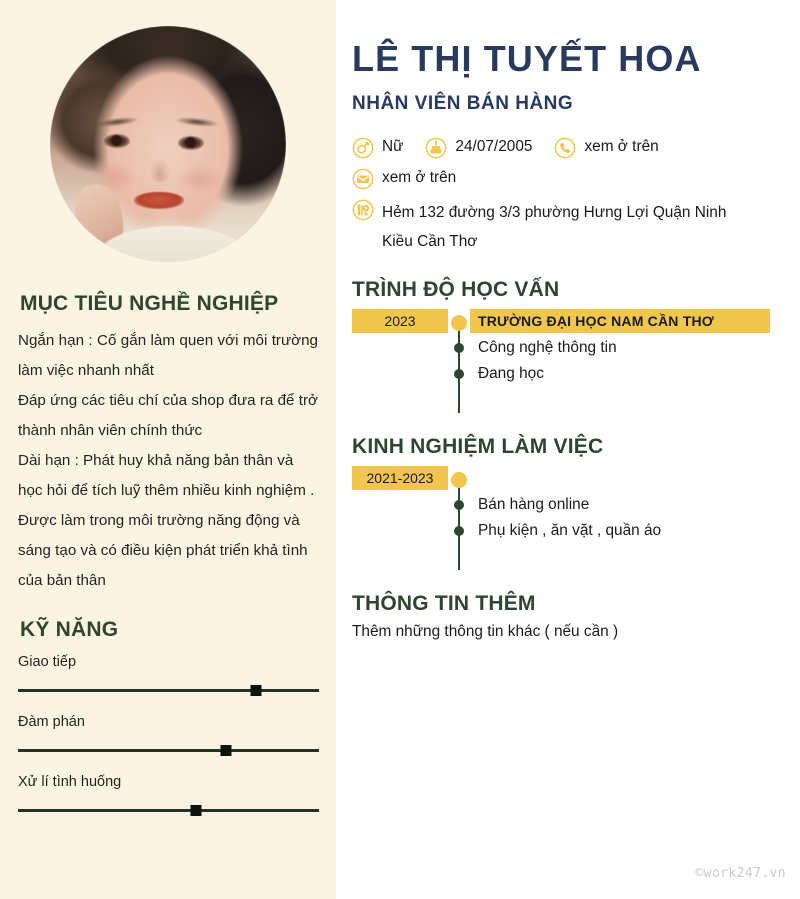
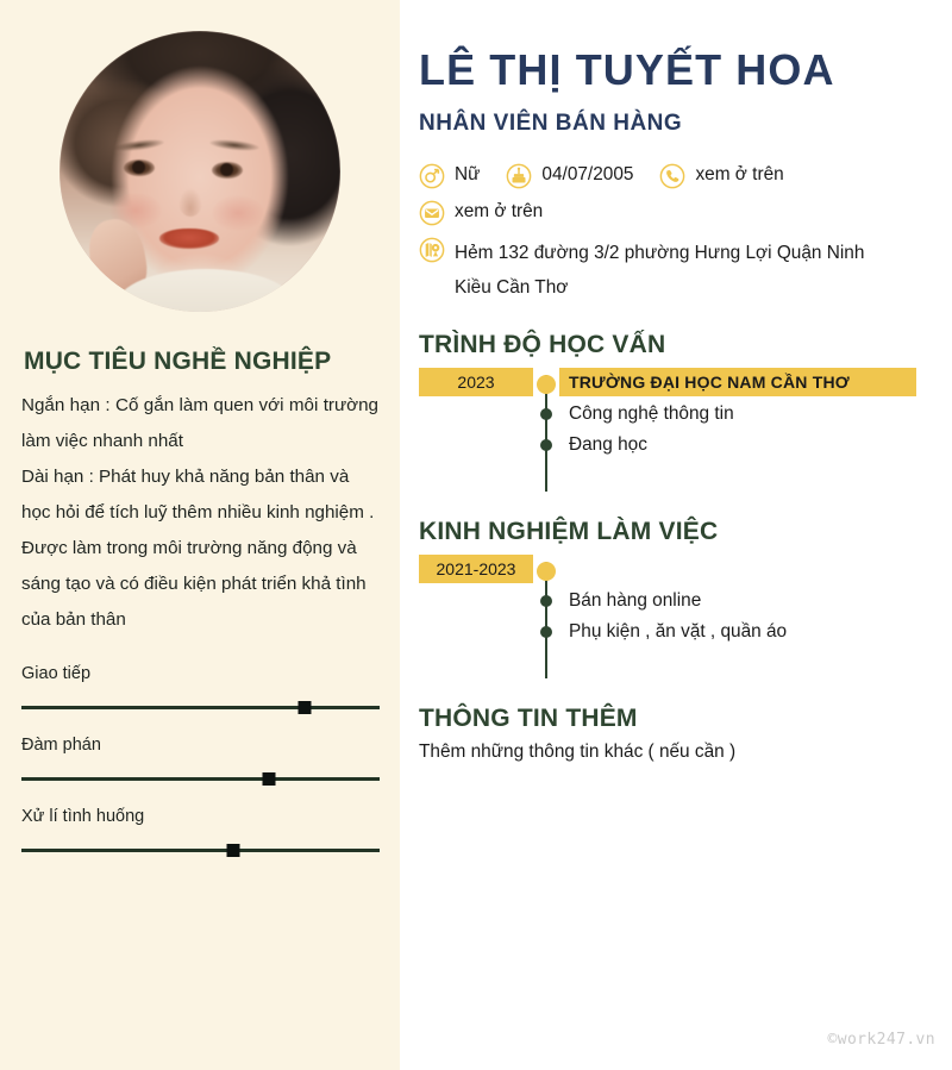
  MỤC TIÊU NGHỀ NGHIỆP
  Ngắn hạn : Cố gắn làm quen với môi trường làm việc nhanh nhất
- Đáp ứng các tiêu chí của shop đưa ra để trở thành nhân viên chính thức
  Dài hạn : Phát huy khả năng bản thân và học hỏi để tích luỹ thêm nhiều kinh nghiệm . Được làm trong môi trường năng động và sáng tạo và có điều kiện phát triển khả tình của bản thân
- KỸ NĂNG
  Giao tiếp
  Đàm phán
  Xử lí tình huống
  LÊ THỊ TUYẾT HOA
  NHÂN VIÊN BÁN HÀNG
  Nữ
- 24/07/2005
+ 04/07/2005
  xem ở trên
  xem ở trên
- Hẻm 132 đường 3/3 phường Hưng Lợi Quận Ninh Kiều Cần Thơ
+ Hẻm 132 đường 3/2 phường Hưng Lợi Quận Ninh Kiều Cần Thơ
  TRÌNH ĐỘ HỌC VẤN
  2023
  TRƯỜNG ĐẠI HỌC NAM CẦN THƠ
  Công nghệ thông tin
  Đang học
  KINH NGHIỆM LÀM VIỆC
  2021-2023
  Bán hàng online
  Phụ kiện , ăn vặt , quần áo
  THÔNG TIN THÊM
  Thêm những thông tin khác ( nếu cần )
  ©work247.vn
